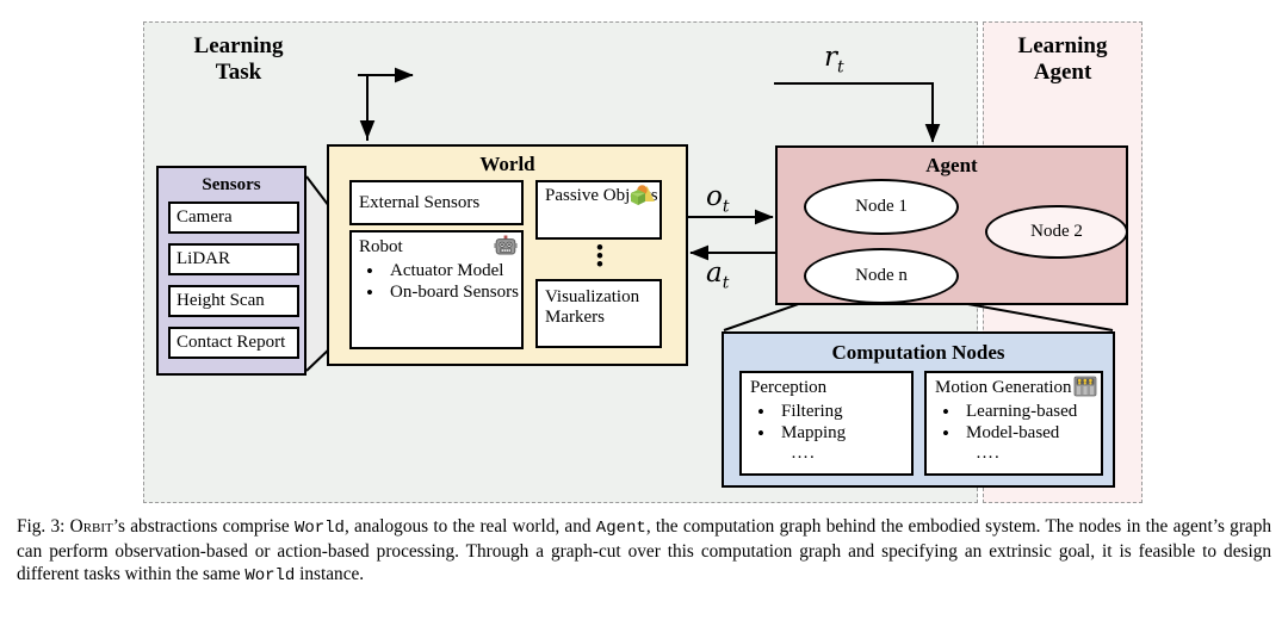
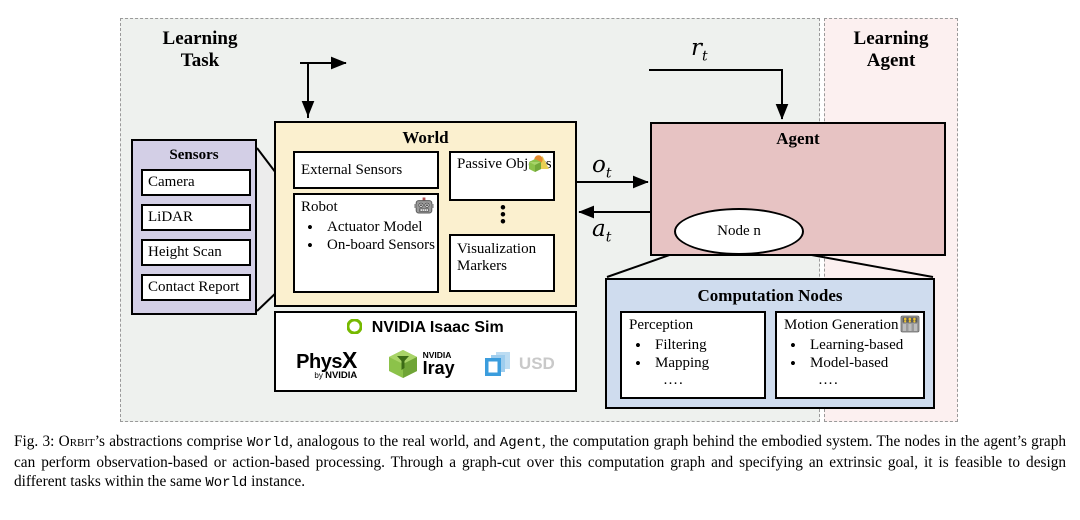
  Learning
  Task
  Learning
  Agent
  Sensors
  Camera
  LiDAR
  Height Scan
  Contact Report
  World
  External Sensors
  Robot
  Actuator Model
  On-board Sensors
  Passive Objs
  •
  •
  •
  Visualization Markers
+ NVIDIA Isaac Sim
+ PhysX
+ by NVIDIA
+ NVIDIA
+ Iray
+ USD
  Agent
- Node 1
- Node 2
  Node n
  Computation Nodes
  Perception
  Filtering
  Mapping
  ….
  Motion Generation
  Learning-based
  Model-based
  ….
  rt
  ot
  at
  Fig. 3: Orbit’s abstractions comprise World, analogous to the real world, and Agent, the computation graph behind the embodied system. The nodes in the agent’s graph can perform observation-based or action-based processing. Through a graph-cut over this computation graph and specifying an extrinsic goal, it is feasible to design different tasks within the same World instance.
